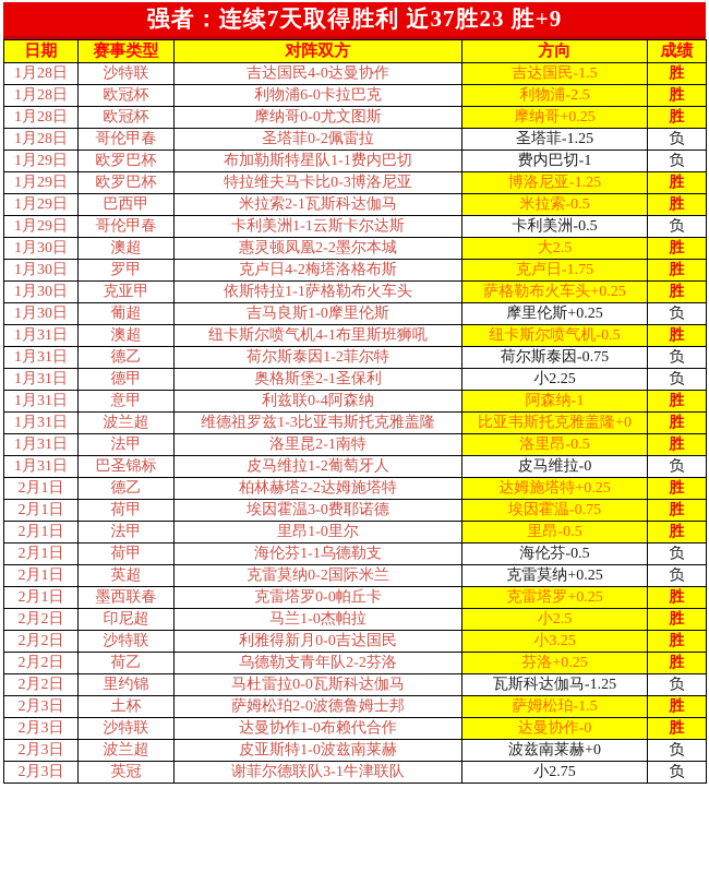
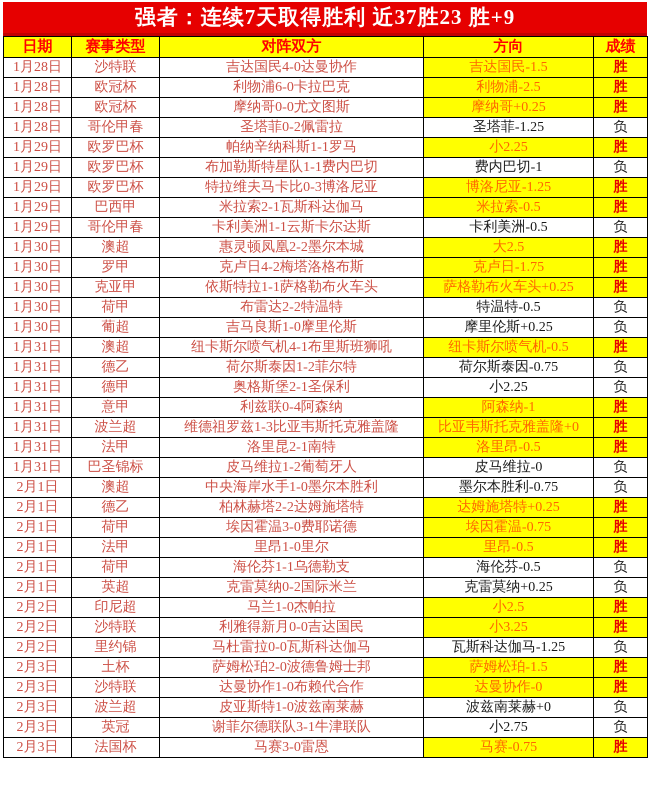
  强者：连续7天取得胜利 近37胜23 胜+9
  日期	赛事类型	对阵双方	方向	成绩
  1月28日	沙特联	吉达国民4-0达曼协作	吉达国民-1.5	胜
  1月28日	欧冠杯	利物浦6-0卡拉巴克	利物浦-2.5	胜
  1月28日	欧冠杯	摩纳哥0-0尤文图斯	摩纳哥+0.25	胜
  1月28日	哥伦甲春	圣塔菲0-2佩雷拉	圣塔菲-1.25	负
+ 1月29日	欧罗巴杯	帕纳辛纳科斯1-1罗马	小2.25	胜
  1月29日	欧罗巴杯	布加勒斯特星队1-1费内巴切	费内巴切-1	负
  1月29日	欧罗巴杯	特拉维夫马卡比0-3博洛尼亚	博洛尼亚-1.25	胜
  1月29日	巴西甲	米拉索2-1瓦斯科达伽马	米拉索-0.5	胜
  1月29日	哥伦甲春	卡利美洲1-1云斯卡尔达斯	卡利美洲-0.5	负
  1月30日	澳超	惠灵顿凤凰2-2墨尔本城	大2.5	胜
  1月30日	罗甲	克卢日4-2梅塔洛格布斯	克卢日-1.75	胜
  1月30日	克亚甲	依斯特拉1-1萨格勒布火车头	萨格勒布火车头+0.25	胜
+ 1月30日	荷甲	布雷达2-2特温特	特温特-0.5	负
  1月30日	葡超	吉马良斯1-0摩里伦斯	摩里伦斯+0.25	负
  1月31日	澳超	纽卡斯尔喷气机4-1布里斯班狮吼	纽卡斯尔喷气机-0.5	胜
  1月31日	德乙	荷尔斯泰因1-2菲尔特	荷尔斯泰因-0.75	负
  1月31日	德甲	奥格斯堡2-1圣保利	小2.25	负
  1月31日	意甲	利兹联0-4阿森纳	阿森纳-1	胜
  1月31日	波兰超	维德祖罗兹1-3比亚韦斯托克雅盖隆	比亚韦斯托克雅盖隆+0	胜
  1月31日	法甲	洛里昆2-1南特	洛里昂-0.5	胜
  1月31日	巴圣锦标	皮马维拉1-2葡萄牙人	皮马维拉-0	负
+ 2月1日	澳超	中央海岸水手1-0墨尔本胜利	墨尔本胜利-0.75	负
  2月1日	德乙	柏林赫塔2-2达姆施塔特	达姆施塔特+0.25	胜
  2月1日	荷甲	埃因霍温3-0费耶诺德	埃因霍温-0.75	胜
  2月1日	法甲	里昂1-0里尔	里昂-0.5	胜
  2月1日	荷甲	海伦芬1-1乌德勒支	海伦芬-0.5	负
  2月1日	英超	克雷莫纳0-2国际米兰	克雷莫纳+0.25	负
- 2月1日	墨西联春	克雷塔罗0-0帕丘卡	克雷塔罗+0.25	胜
  2月2日	印尼超	马兰1-0杰帕拉	小2.5	胜
  2月2日	沙特联	利雅得新月0-0吉达国民	小3.25	胜
- 2月2日	荷乙	乌德勒支青年队2-2芬洛	芬洛+0.25	胜
  2月2日	里约锦	马杜雷拉0-0瓦斯科达伽马	瓦斯科达伽马-1.25	负
  2月3日	土杯	萨姆松珀2-0波德鲁姆士邦	萨姆松珀-1.5	胜
  2月3日	沙特联	达曼协作1-0布赖代合作	达曼协作-0	胜
  2月3日	波兰超	皮亚斯特1-0波兹南莱赫	波兹南莱赫+0	负
  2月3日	英冠	谢菲尔德联队3-1牛津联队	小2.75	负
+ 2月3日	法国杯	马赛3-0雷恩	马赛-0.75	胜
